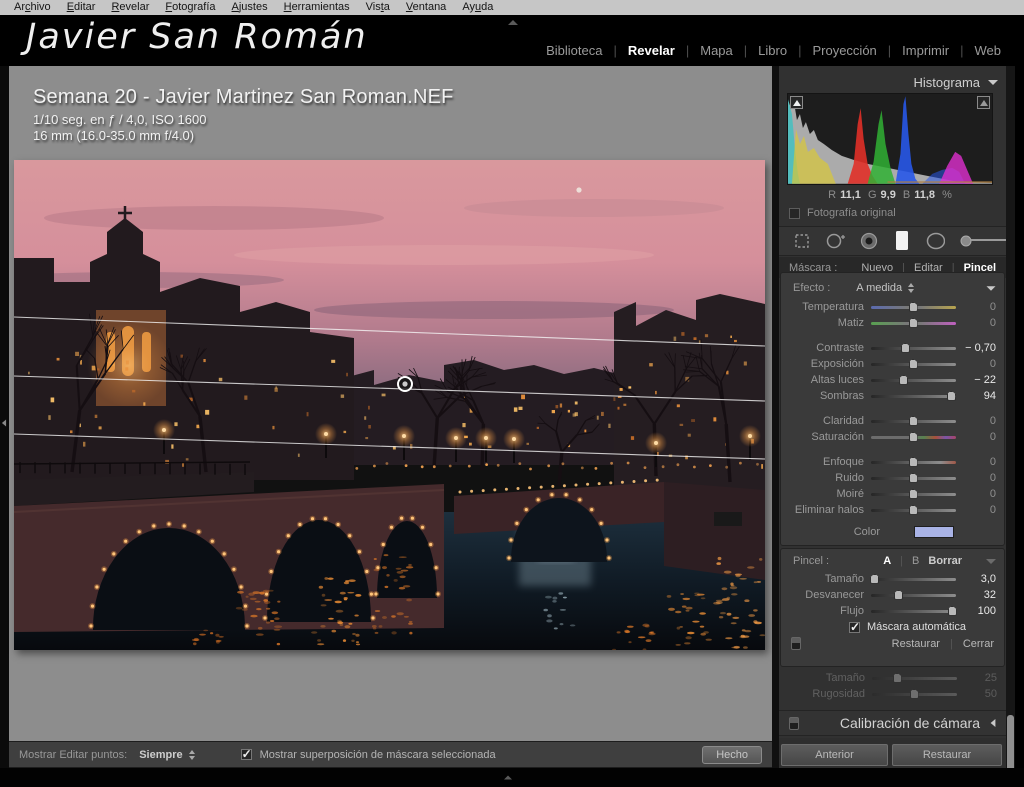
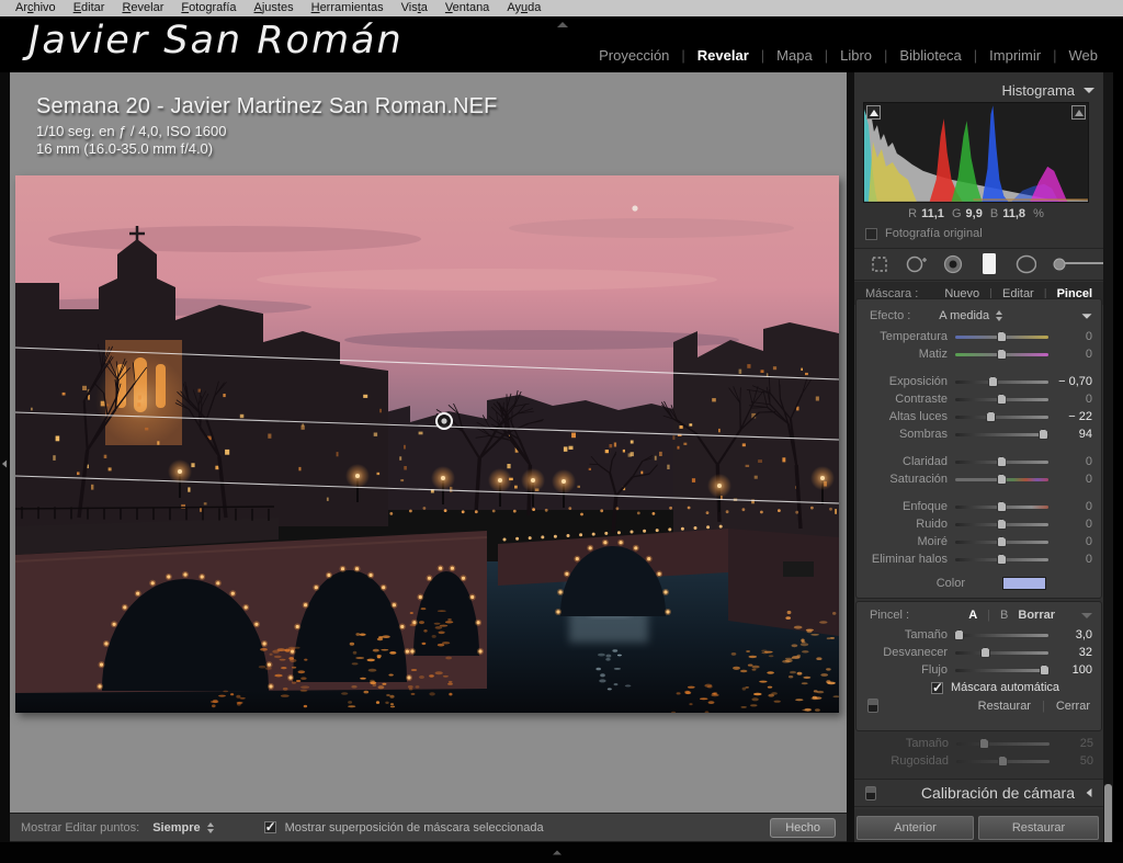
  Archivo
  Editar
  Revelar
  Fotografía
  Ajustes
  Herramientas
  Vista
  Ventana
  Ayuda
  Javier San Román
- Biblioteca
+ Proyección
  |
  Revelar
  |
  Mapa
  |
  Libro
  |
- Proyección
+ Biblioteca
  |
  Imprimir
  |
  Web
  Semana 20 - Javier Martinez San Roman.NEF
  1/10 seg. en ƒ / 4,0, ISO 1600
  16 mm (16.0-35.0 mm f/4.0)
  Mostrar Editar puntos:
  Siempre
  Mostrar superposición de máscara seleccionada
  Hecho
  Histograma
  R 11,1 G 9,9 B 11,8 %
  Fotografía original
  Máscara :
  Nuevo
  |
  Editar
  |
  Pincel
  Efecto :
  A medida
  Temperatura
  0
  Matiz
  0
- Contraste
+ Exposición
  − 0,70
- Exposición
+ Contraste
  0
  Altas luces
  − 22
  Sombras
  94
  Claridad
  0
  Saturación
  0
  Enfoque
  0
  Ruido
  0
  Moiré
  0
  Eliminar halos
  0
  Color
  Pincel :
  A
  |
  B
  Borrar
  Tamaño
  3,0
  Desvanecer
  32
  Flujo
  100
  Máscara automática
  Restaurar
  |
  Cerrar
  Tamaño
  25
  Rugosidad
  50
  Calibración de cámara
  Anterior
  Restaurar
